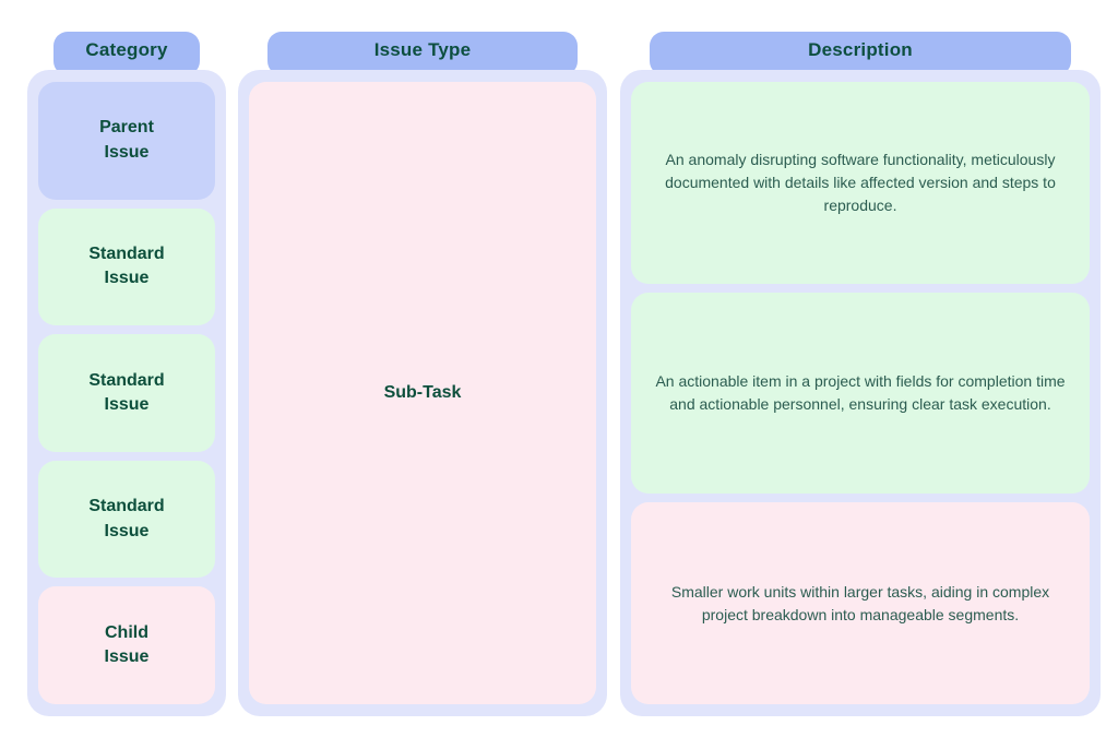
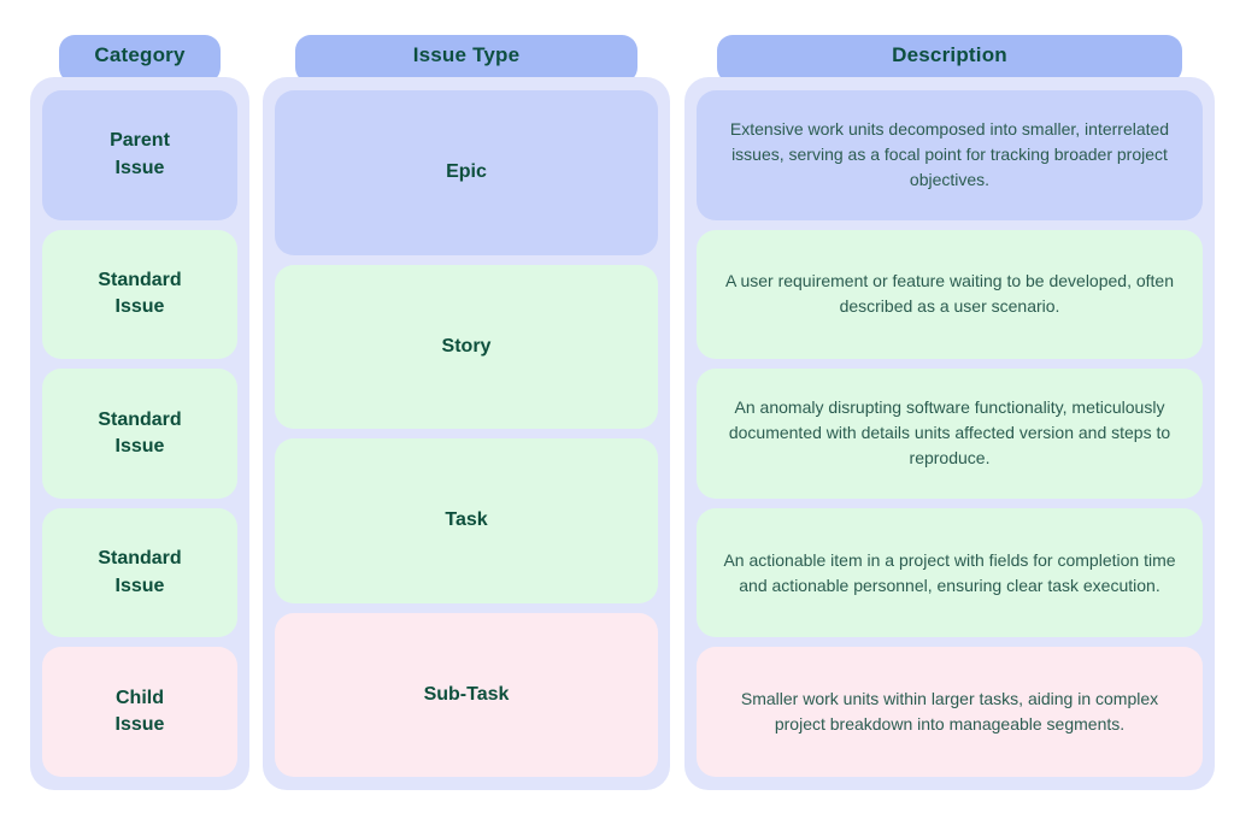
  Category
  Parent
  Issue
  Standard
  Issue
  Standard
  Issue
  Standard
  Issue
  Child
  Issue
  Issue Type
+ Epic
+ Story
+ Task
  Sub-Task
  Description
+ Extensive work units decomposed into smaller, interrelated issues, serving as a focal point for tracking broader project objectives.
+ A user requirement or feature waiting to be developed, often described as a user scenario.
- An anomaly disrupting software functionality, meticulously documented with details like affected version and steps to reproduce.
+ An anomaly disrupting software functionality, meticulously documented with details units affected version and steps to reproduce.
  An actionable item in a project with fields for completion time and actionable personnel, ensuring clear task execution.
  Smaller work units within larger tasks, aiding in complex project breakdown into manageable segments.
